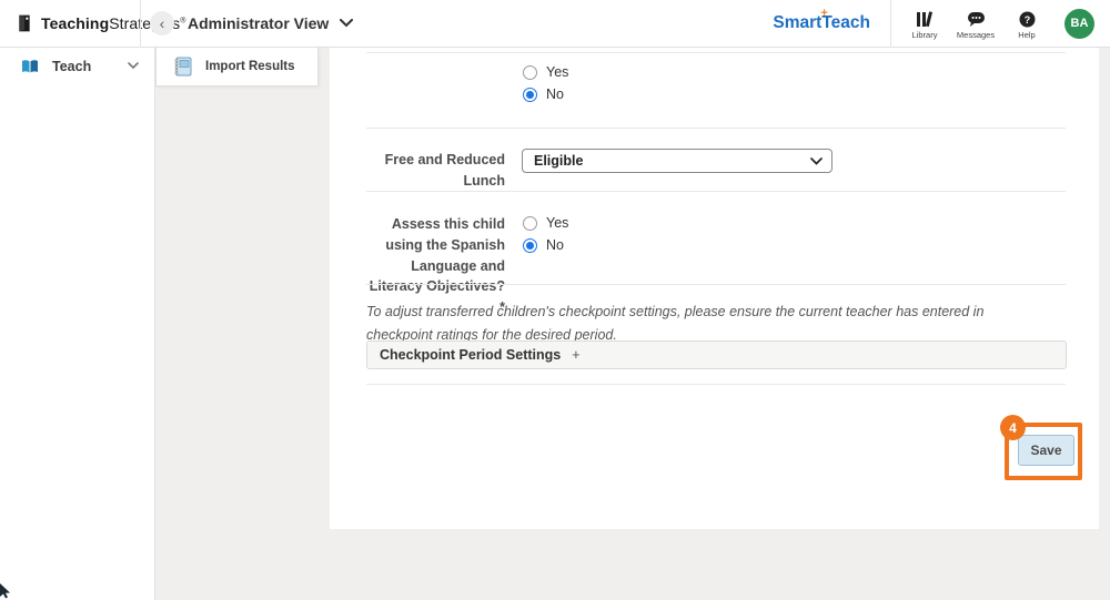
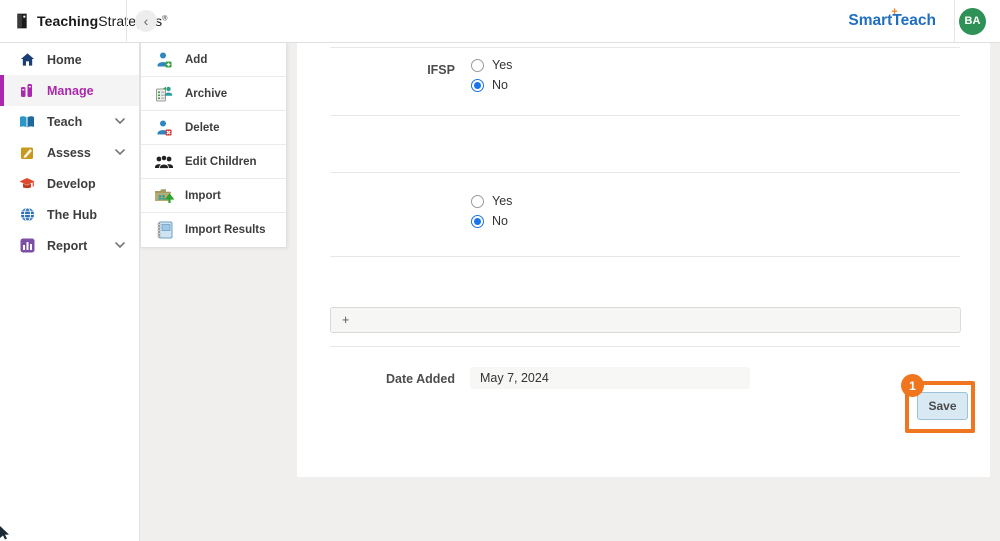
  TeachingStraes
  ‹
- Administrator View
  Smart
  +
  Teach
- Library
- Messages
- ?
- Help
  BA
+ Home
+ Manage
  Teach
+ Assess
+ Develop
+ The Hub
+ Report
+ Add
+ Archive
+ Delete
+ Edit Children
+ Import
  Import Results
+ IFSP
  Yes
  No
- Free and Reduced Lunch
- Eligible
- Assess this child using the Spanish Language and Literacy Objectives?*
  Yes
  No
- To adjust transferred children's checkpoint settings, please ensure the current teacher has entered in checkpoint ratings for the desired period.
- Checkpoint Period Settings
  +
+ Date Added
+ May 7, 2024
  Save
- 4
+ 1
